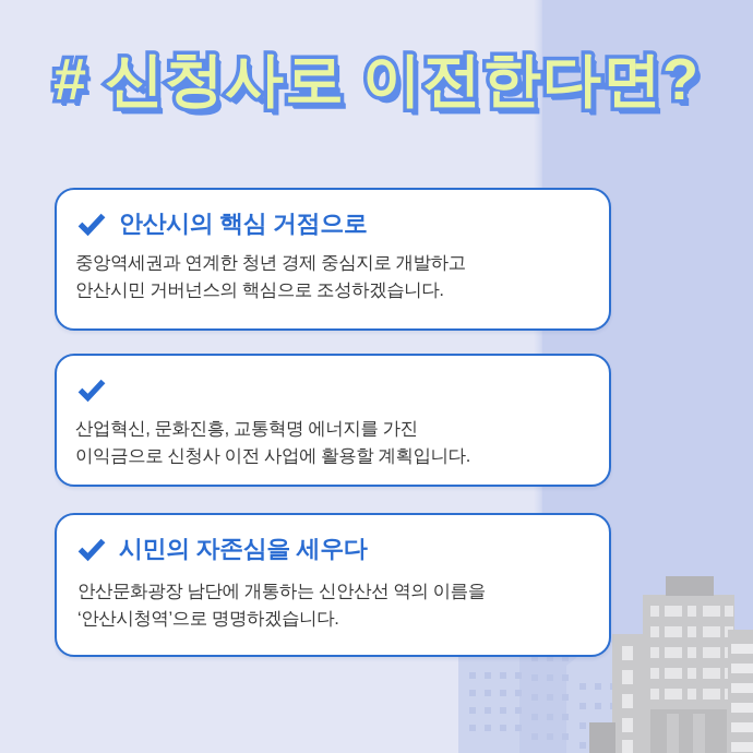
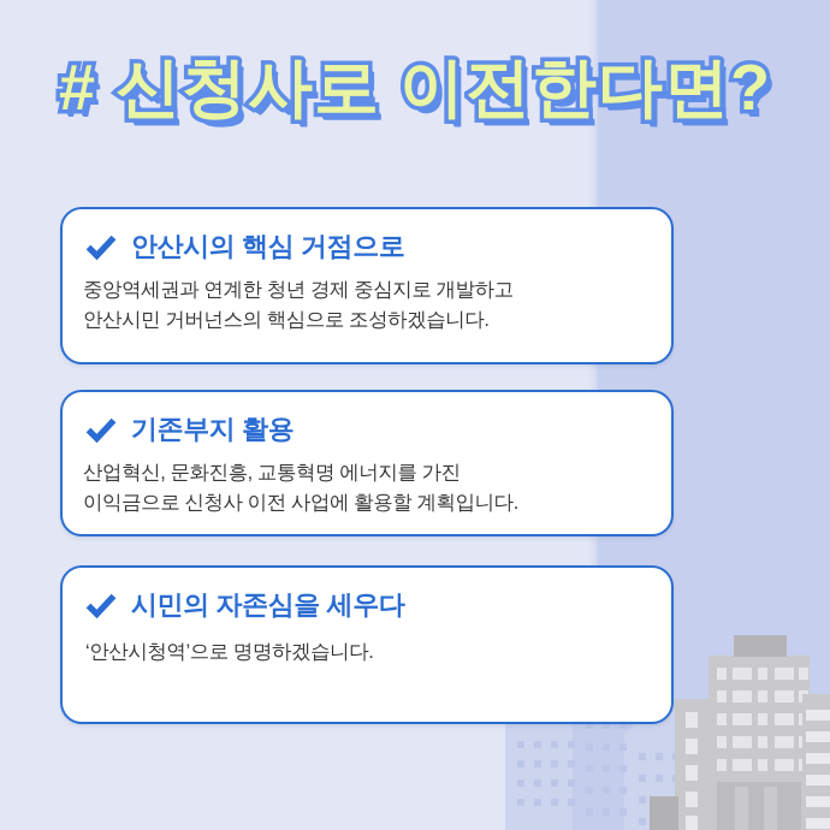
  # 신청사로 이전한다면?
  안산시의 핵심 거점으로
  중앙역세권과 연계한 청년 경제 중심지로 개발하고
  안산시민 거버넌스의 핵심으로 조성하겠습니다.
+ 기존부지 활용
  산업혁신, 문화진흥, 교통혁명 에너지를 가진
  이익금으로 신청사 이전 사업에 활용할 계획입니다.
  시민의 자존심을 세우다
- 안산문화광장 남단에 개통하는 신안산선 역의 이름을
  ‘안산시청역’으로 명명하겠습니다.
